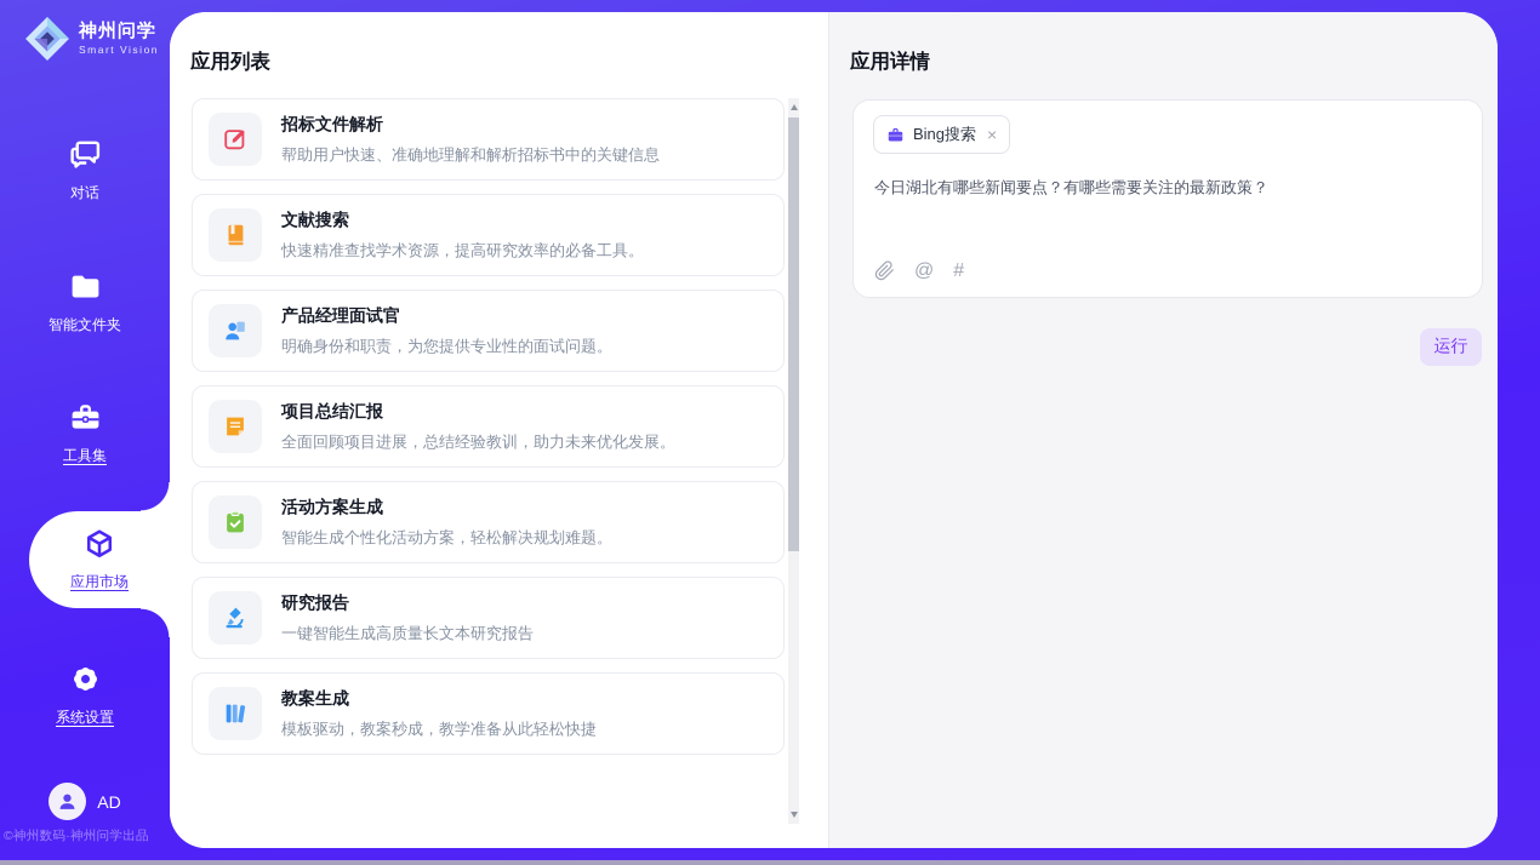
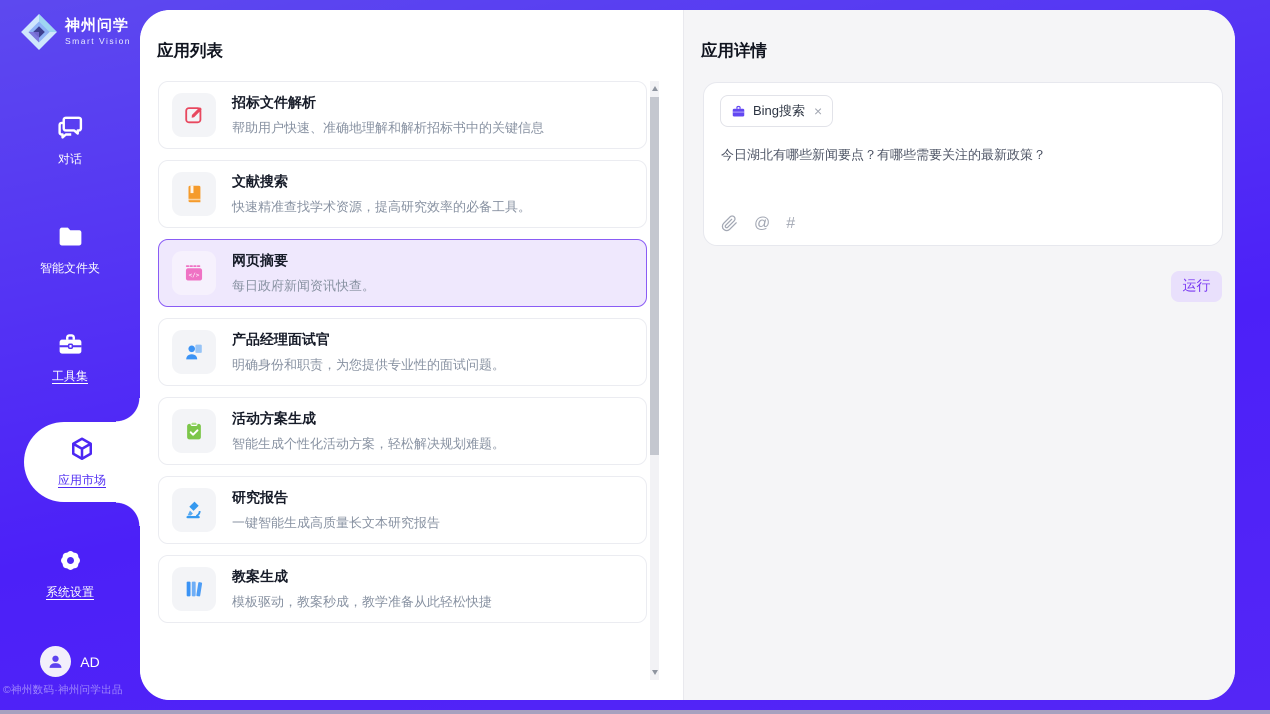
  神州问学
  Smart Vision
  对话
  智能文件夹
  工具集
  应用市场
  系统设置
  AD
  ©神州数码·神州问学出品
  应用列表
  招标文件解析
  帮助用户快速、准确地理解和解析招标书中的关键信息
  文献搜索
  快速精准查找学术资源，提高研究效率的必备工具。
+ 网页摘要
+ 每日政府新闻资讯快查。
  产品经理面试官
  明确身份和职责，为您提供专业性的面试问题。
- 项目总结汇报
- 全面回顾项目进展，总结经验教训，助力未来优化发展。
  活动方案生成
  智能生成个性化活动方案，轻松解决规划难题。
  研究报告
  一键智能生成高质量长文本研究报告
  教案生成
  模板驱动，教案秒成，教学准备从此轻松快捷
  应用详情
  Bing搜索
  ×
  今日湖北有哪些新闻要点？有哪些需要关注的最新政策？
  @
  #
  运行
